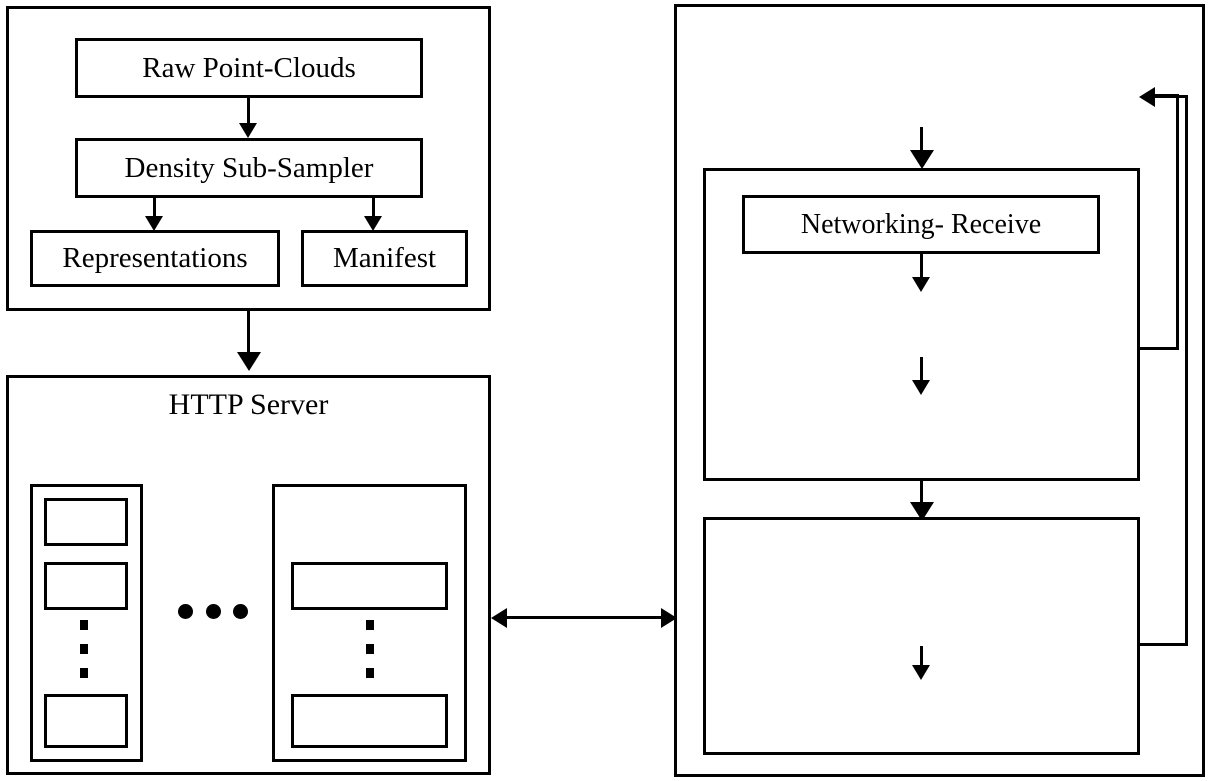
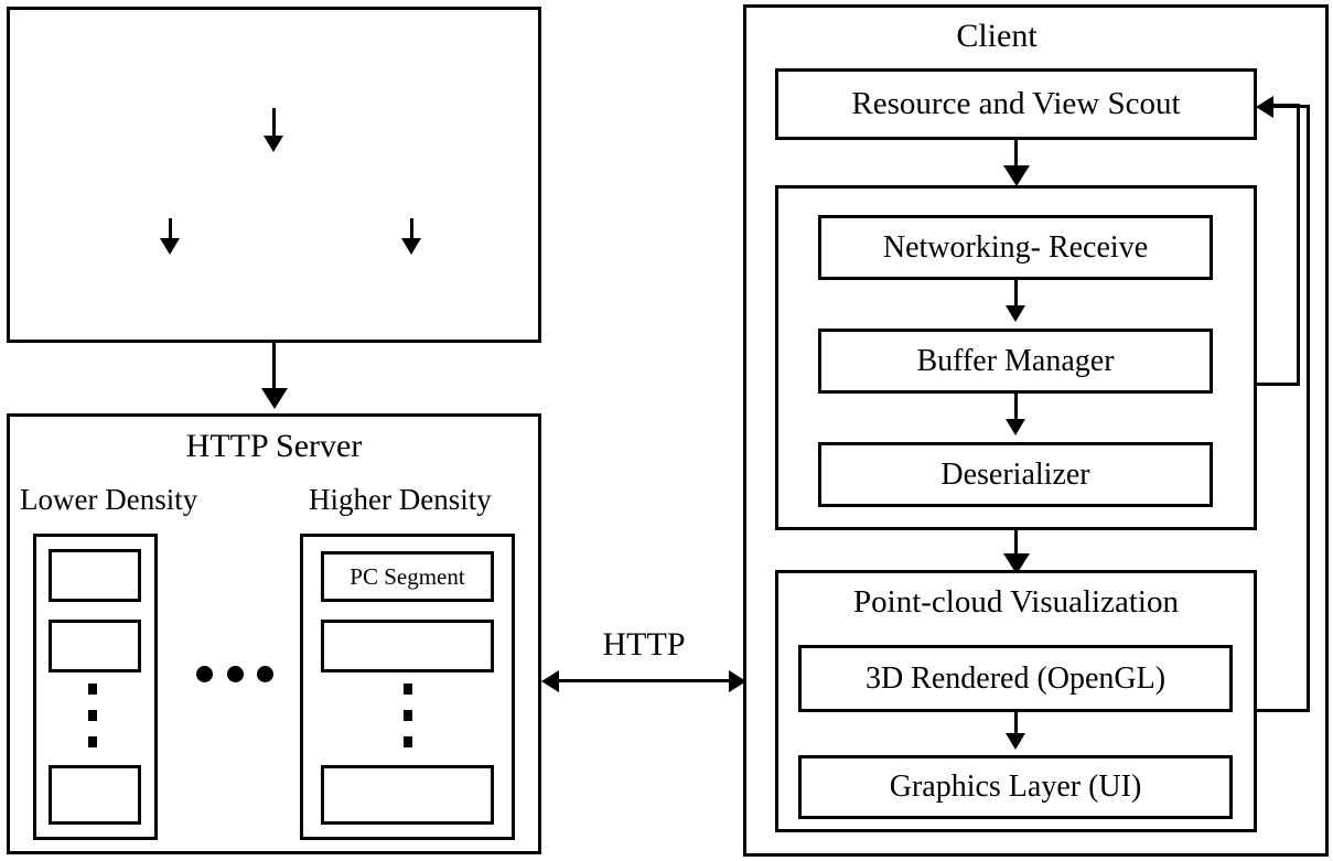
- Raw Point-Clouds
- Density Sub-Sampler
- Representations
- Manifest
  HTTP Server
+ Lower Density
+ Higher Density
+ PC Segment
+ HTTP
+ Client
+ Resource and View Scout
  Networking- Receive
+ Buffer Manager
+ Deserializer
+ Point-cloud Visualization
+ 3D Rendered (OpenGL)
+ Graphics Layer (UI)
